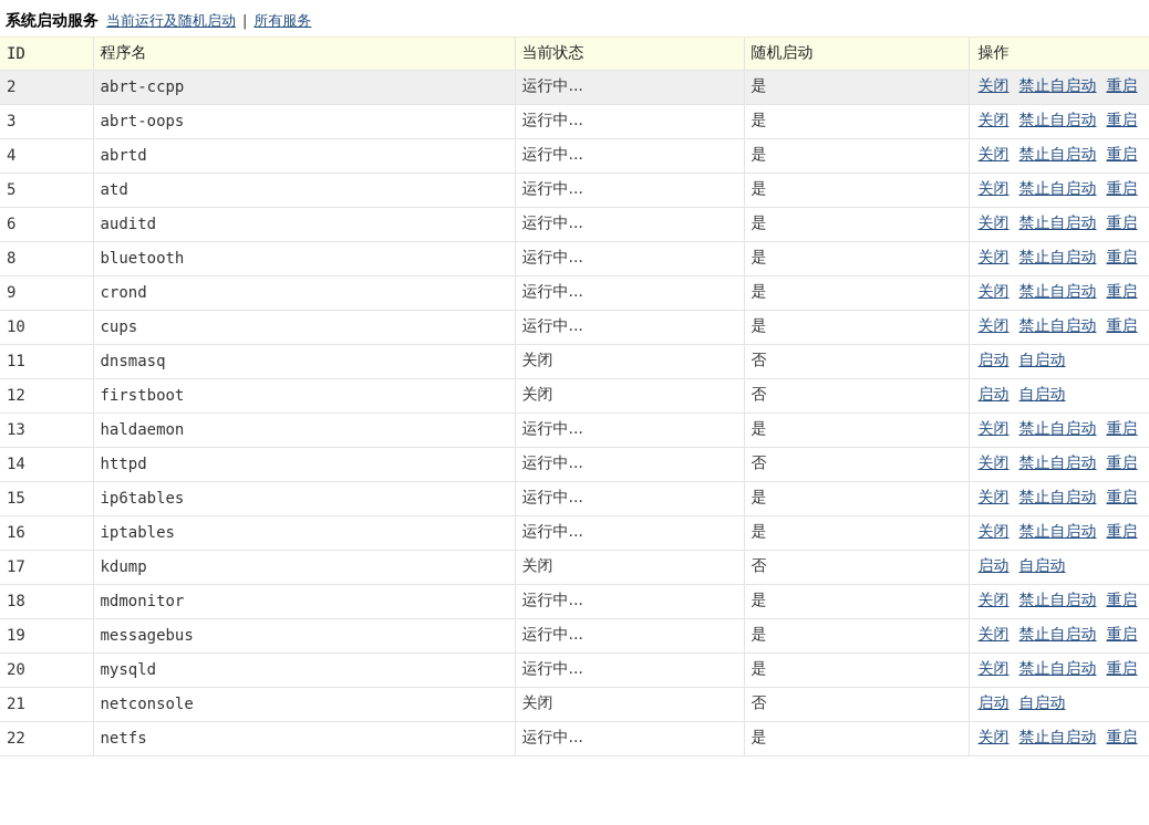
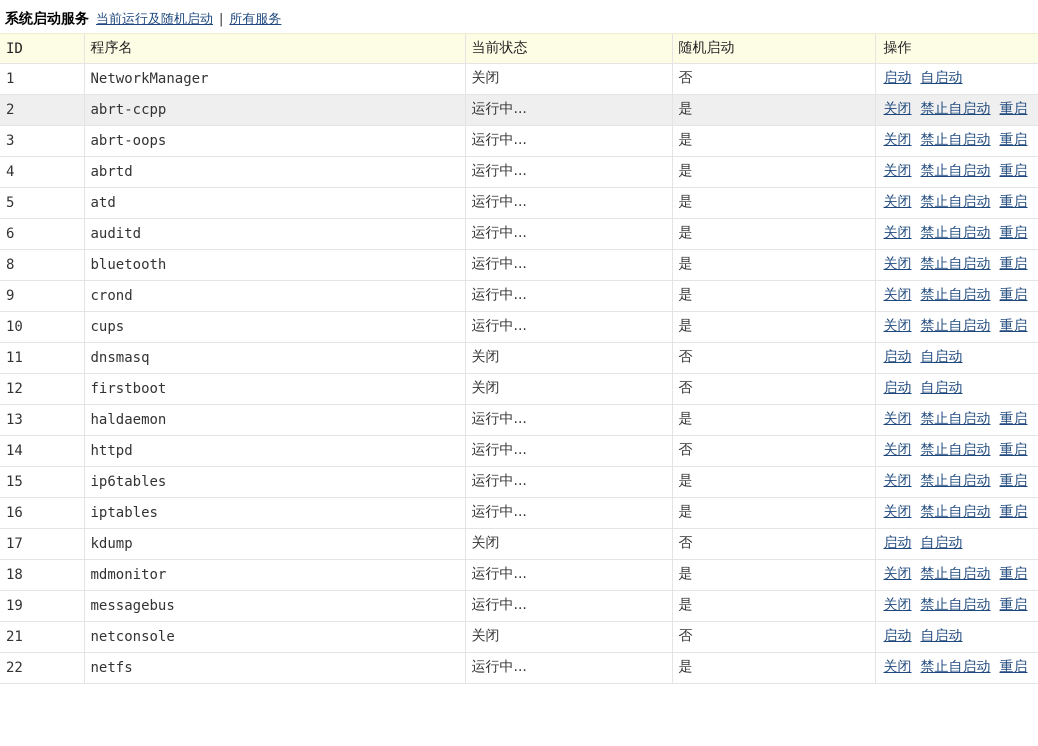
  系统启动服务 当前运行及随机启动 | 所有服务
  ID	程序名	当前状态	随机启动	操作
+ 1	NetworkManager	关闭	否	启动 自启动
  2	abrt-ccpp	运行中...	是	关闭 禁止自启动 重启
  3	abrt-oops	运行中...	是	关闭 禁止自启动 重启
  4	abrtd	运行中...	是	关闭 禁止自启动 重启
  5	atd	运行中...	是	关闭 禁止自启动 重启
  6	auditd	运行中...	是	关闭 禁止自启动 重启
  8	bluetooth	运行中...	是	关闭 禁止自启动 重启
  9	crond	运行中...	是	关闭 禁止自启动 重启
  10	cups	运行中...	是	关闭 禁止自启动 重启
  11	dnsmasq	关闭	否	启动 自启动
  12	firstboot	关闭	否	启动 自启动
  13	haldaemon	运行中...	是	关闭 禁止自启动 重启
  14	httpd	运行中...	否	关闭 禁止自启动 重启
  15	ip6tables	运行中...	是	关闭 禁止自启动 重启
  16	iptables	运行中...	是	关闭 禁止自启动 重启
  17	kdump	关闭	否	启动 自启动
  18	mdmonitor	运行中...	是	关闭 禁止自启动 重启
  19	messagebus	运行中...	是	关闭 禁止自启动 重启
- 20	mysqld	运行中...	是	关闭 禁止自启动 重启
  21	netconsole	关闭	否	启动 自启动
  22	netfs	运行中...	是	关闭 禁止自启动 重启
